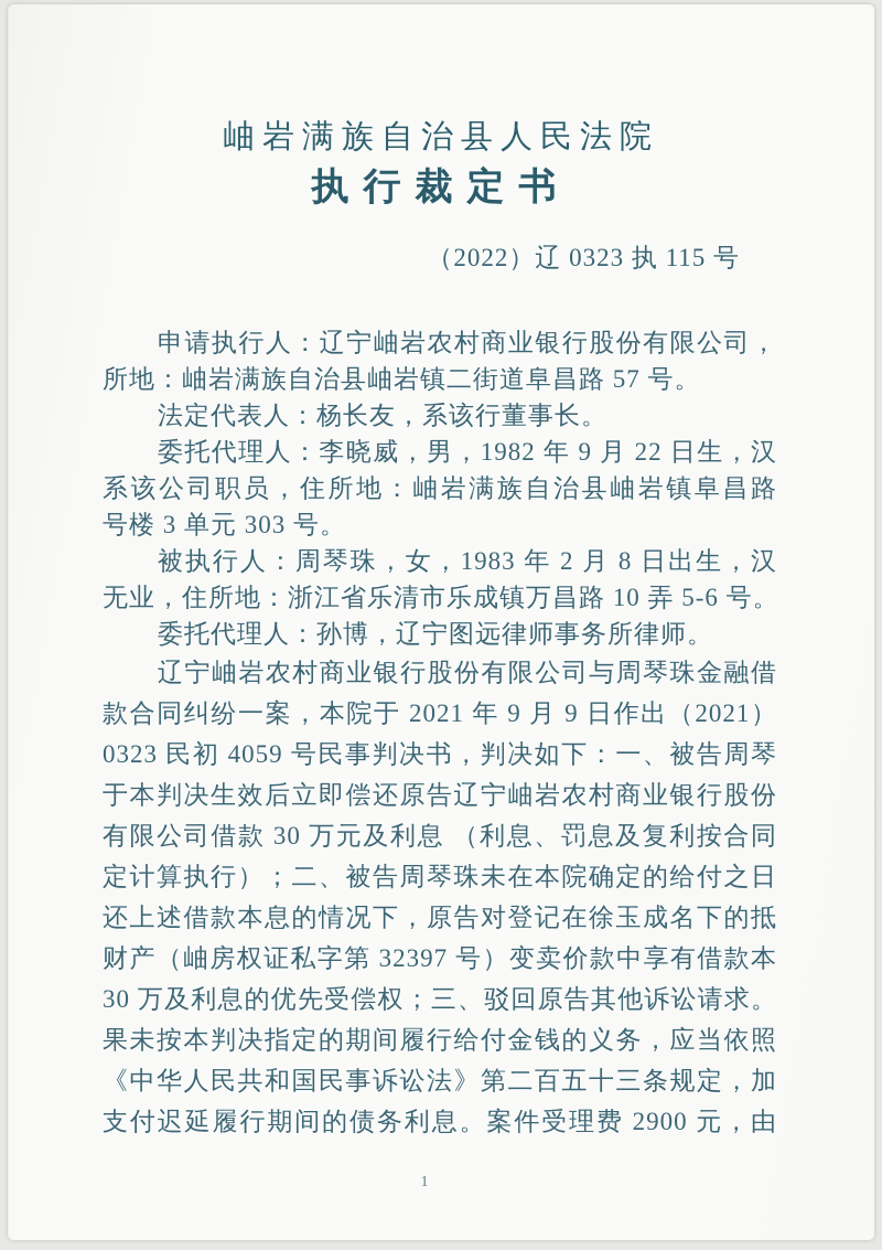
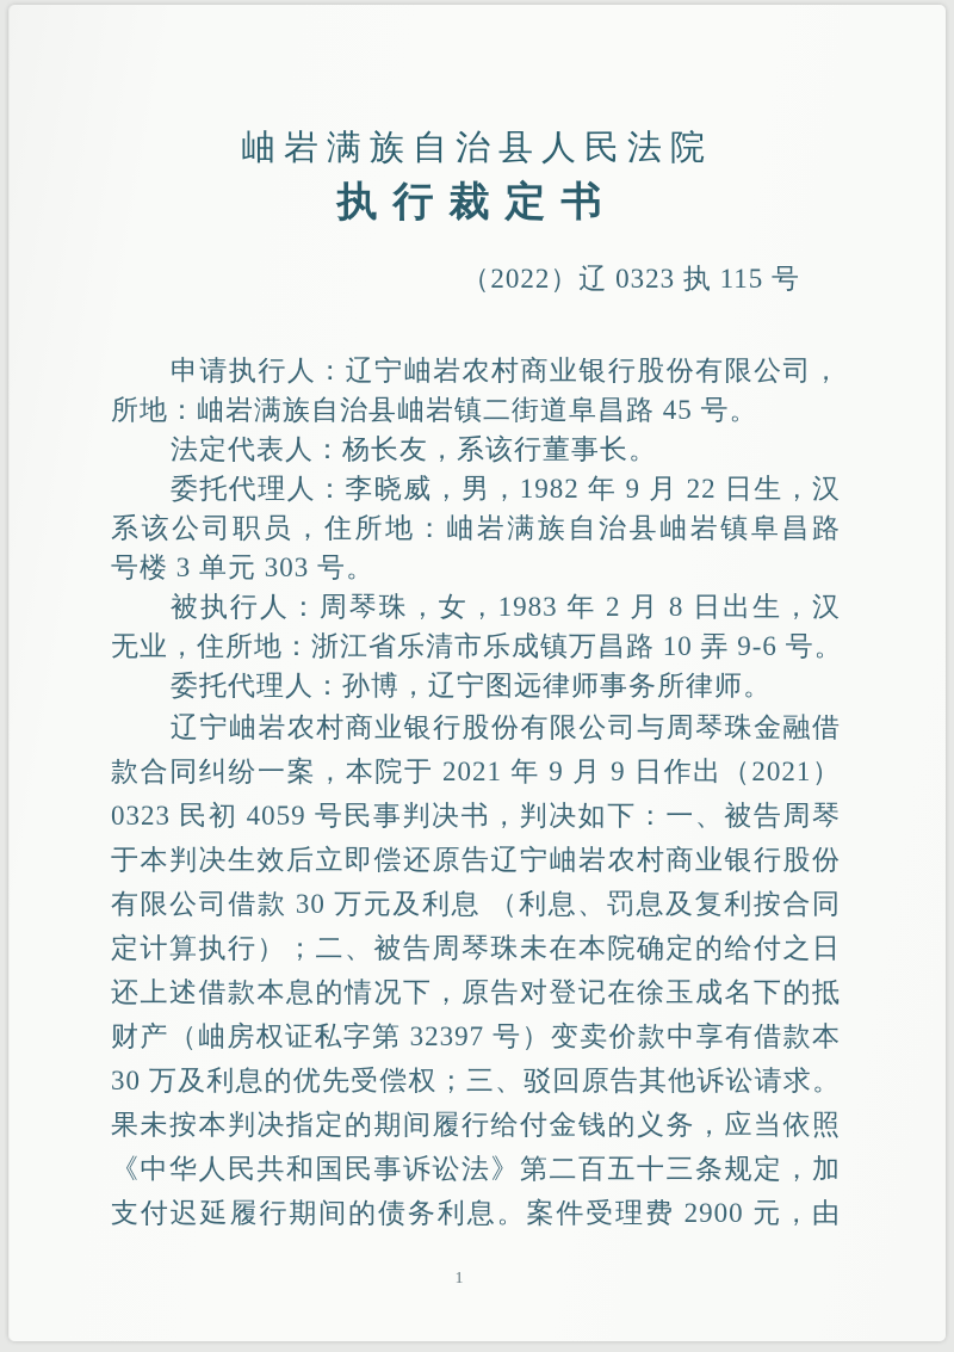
  岫岩满族自治县人民法院
  执行裁定书
  （2022）辽 0323 执 115 号
  申请执行人：辽宁岫岩农村商业银行股份有限公司，
- 所地：岫岩满族自治县岫岩镇二街道阜昌路 57 号。
+ 所地：岫岩满族自治县岫岩镇二街道阜昌路 45 号。
  法定代表人：杨长友，系该行董事长。
  委托代理人：李晓威，男，1982 年 9 月 22 日生，汉
  系该公司职员，住所地：岫岩满族自治县岫岩镇阜昌路
  号楼 3 单元 303 号。
  被执行人：周琴珠，女，1983 年 2 月 8 日出生，汉
- 无业，住所地：浙江省乐清市乐成镇万昌路 10 弄 5-6 号。
+ 无业，住所地：浙江省乐清市乐成镇万昌路 10 弄 9-6 号。
  委托代理人：孙博，辽宁图远律师事务所律师。
  辽宁岫岩农村商业银行股份有限公司与周琴珠金融借
  款合同纠纷一案，本院于 2021 年 9 月 9 日作出（2021）
  0323 民初 4059 号民事判决书，判决如下：一、被告周琴
  于本判决生效后立即偿还原告辽宁岫岩农村商业银行股份
  有限公司借款 30 万元及利息 （利息、罚息及复利按合同
  定计算执行）；二、被告周琴珠未在本院确定的给付之日
  还上述借款本息的情况下，原告对登记在徐玉成名下的抵
  财产（岫房权证私字第 32397 号）变卖价款中享有借款本
  30 万及利息的优先受偿权；三、驳回原告其他诉讼请求。
  果未按本判决指定的期间履行给付金钱的义务，应当依照
  《中华人民共和国民事诉讼法》第二百五十三条规定，加
  支付迟延履行期间的债务利息。案件受理费 2900 元，由
  1
